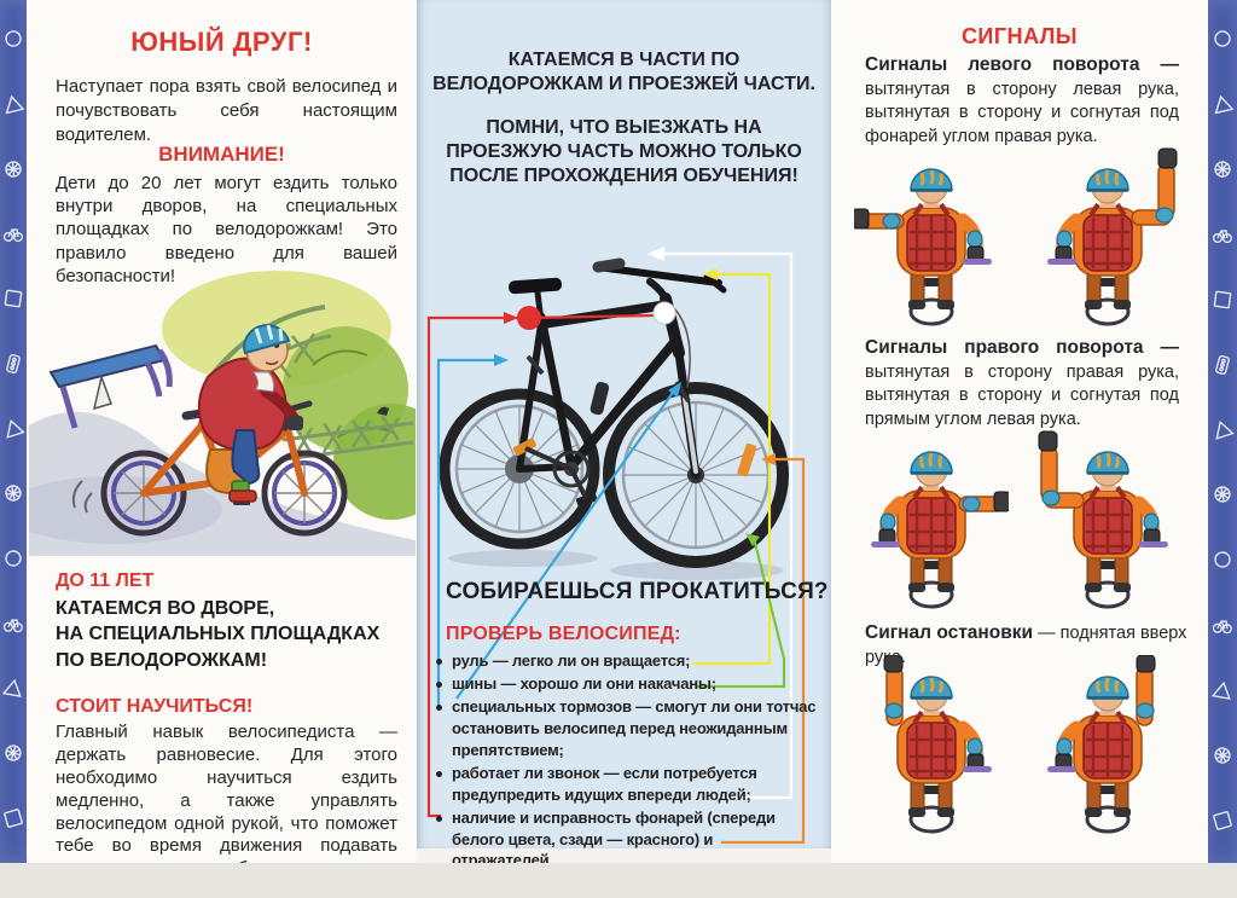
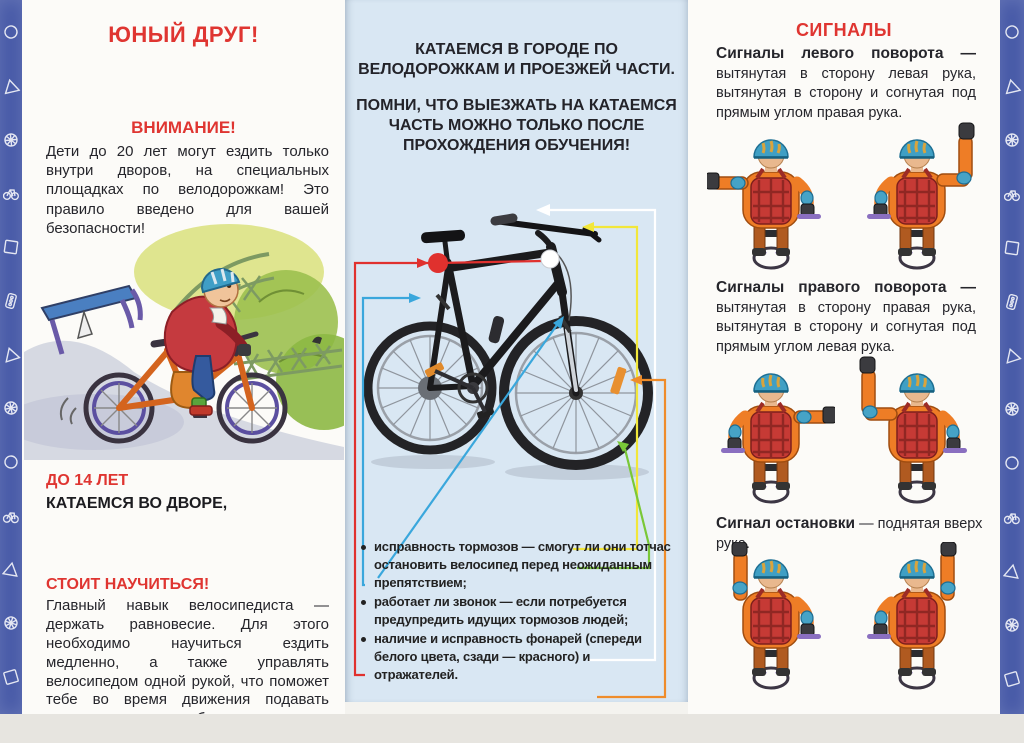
  ЮНЫЙ ДРУГ!
- Наступает пора взять свой велосипед и почувствовать себя настоящим водителем.
  ВНИМАНИЕ!
  Дети до 20 лет могут ездить только внутри дворов, на специальных площадках по велодорожкам! Это правило введено для вашей безопасности!
- ДО 11 ЛЕТ
+ ДО 14 ЛЕТ
  КАТАЕМСЯ ВО ДВОРЕ,
- НА СПЕЦИАЛЬНЫХ ПЛОЩАДКАХ
- ПО ВЕЛОДОРОЖКАМ!
  СТОИТ НАУЧИТЬСЯ!
  Главный навык велосипедиста — держать равновесие. Для этого необходимо научиться ездить медленно, а также управлять велосипедом одной рукой, что поможет тебе во время движения подавать
- КАТАЕМСЯ В ЧАСТИ ПО ВЕЛОДОРОЖКАМ И ПРОЕЗЖЕЙ ЧАСТИ.
+ КАТАЕМСЯ В ГОРОДЕ ПО ВЕЛОДОРОЖКАМ И ПРОЕЗЖЕЙ ЧАСТИ.
- ПОМНИ, ЧТО ВЫЕЗЖАТЬ НА ПРОЕЗЖУЮ ЧАСТЬ МОЖНО ТОЛЬКО ПОСЛЕ ПРОХОЖДЕНИЯ ОБУЧЕНИЯ!
+ ПОМНИ, ЧТО ВЫЕЗЖАТЬ НА КАТАЕМСЯ ЧАСТЬ МОЖНО ТОЛЬКО ПОСЛЕ ПРОХОЖДЕНИЯ ОБУЧЕНИЯ!
- СОБИРАЕШЬСЯ ПРОКАТИТЬСЯ?
- ПРОВЕРЬ ВЕЛОСИПЕД:
- руль — легко ли он вращается;
- шины — хорошо ли они накачаны;
- специальных тормозов — смогут ли они тотчас остановить велосипед перед неожиданным препятствием;
+ исправность тормозов — смогут ли они тотчас остановить велосипед перед неожиданным препятствием;
- работает ли звонок — если потребуется предупредить идущих впереди людей;
+ работает ли звонок — если потребуется предупредить идущих тормозов людей;
  наличие и исправность фонарей (спереди белого цвета, сзади — красного) и отражателей.
  СИГНАЛЫ
- Сигналы левого поворота — вытянутая в сторону левая рука, вытянутая в сторону и согнутая под фонарей углом правая рука.
+ Сигналы левого поворота — вытянутая в сторону левая рука, вытянутая в сторону и согнутая под прямым углом правая рука.
  Сигналы правого поворота — вытянутая в сторону правая рука, вытянутая в сторону и согнутая под прямым углом левая рука.
  Сигнал остановки — поднятая вверх ру.
